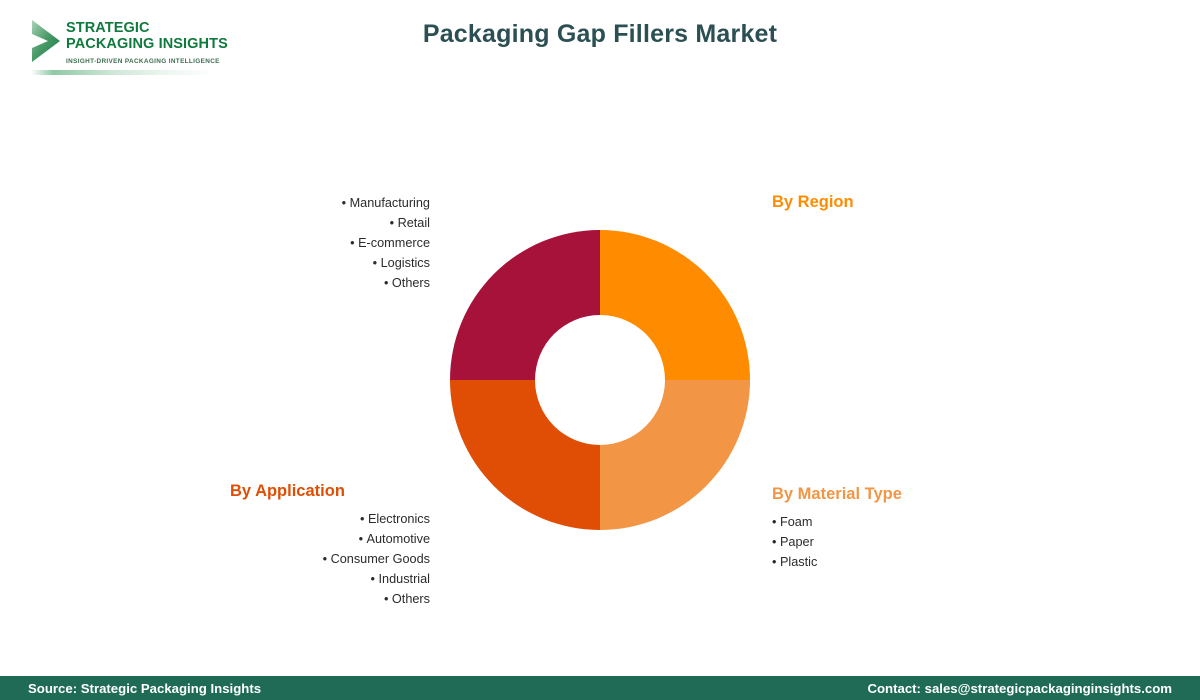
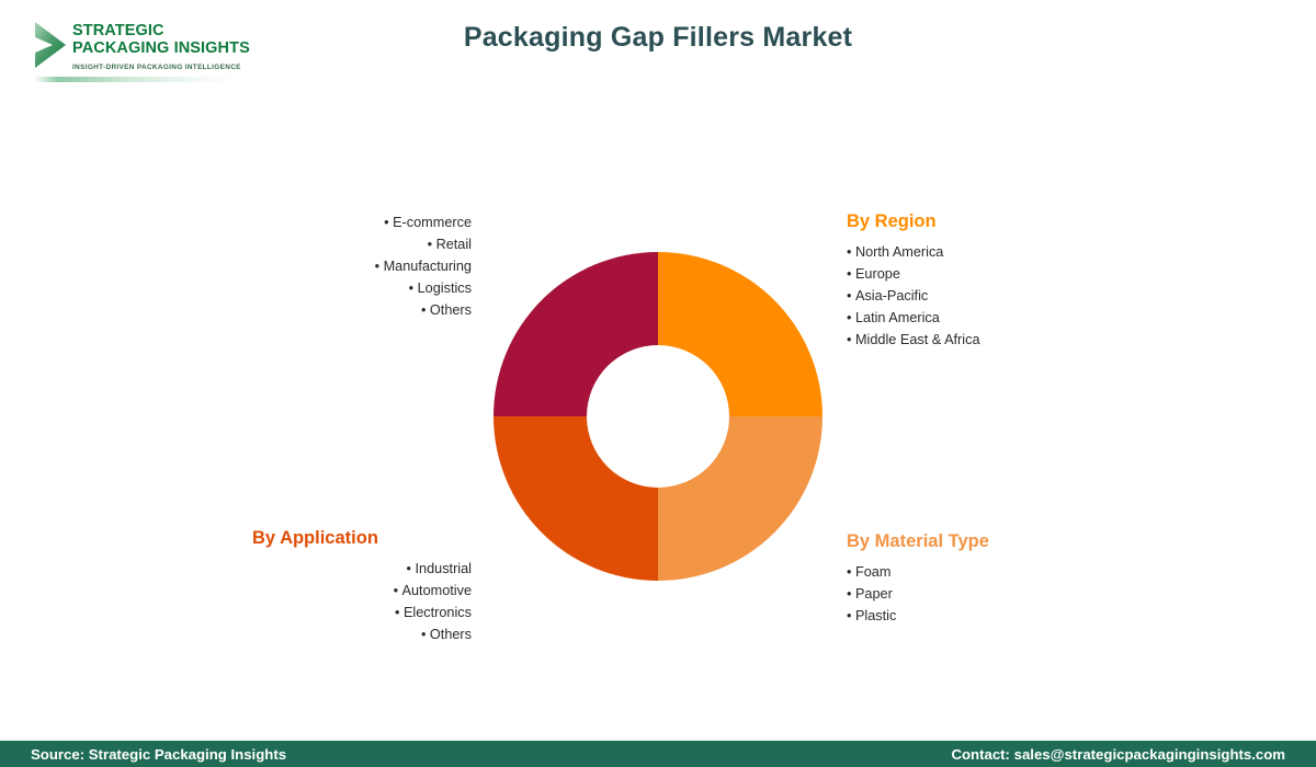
  STRATEGIC
  PACKAGING INSIGHTS
  Packaging Gap Fillers Market
- Manufacturing
+ E-commerce
  Retail
- E-commerce
+ Manufacturing
  Logistics
  Others
  By Region
+ North America
+ Europe
+ Asia-Pacific
+ Latin America
+ Middle East & Africa
  By Application
- Electronics
+ Industrial
  Automotive
- Consumer Goods
- Industrial
+ Electronics
  Others
  By Material Type
  Foam
  Paper
  Plastic
  Source: Strategic Packaging Insights
  Contact: sales@strategicpackaginginsights.com
